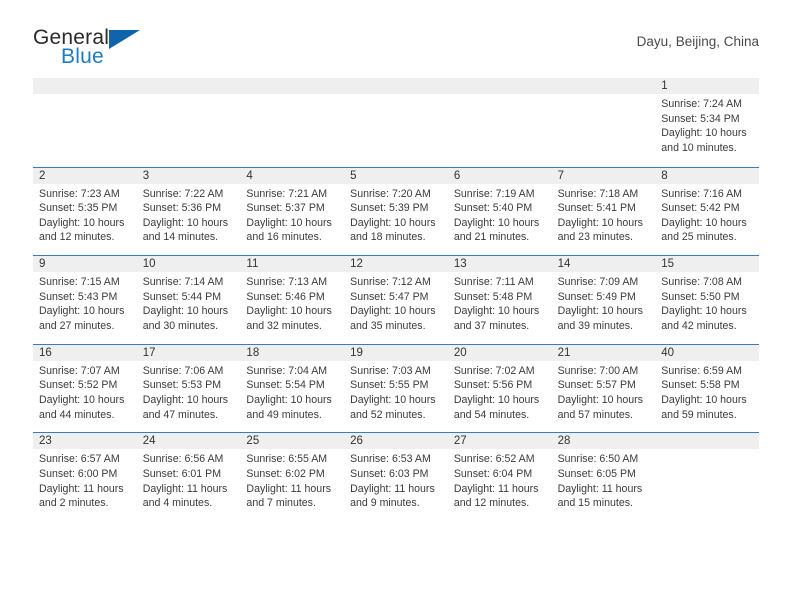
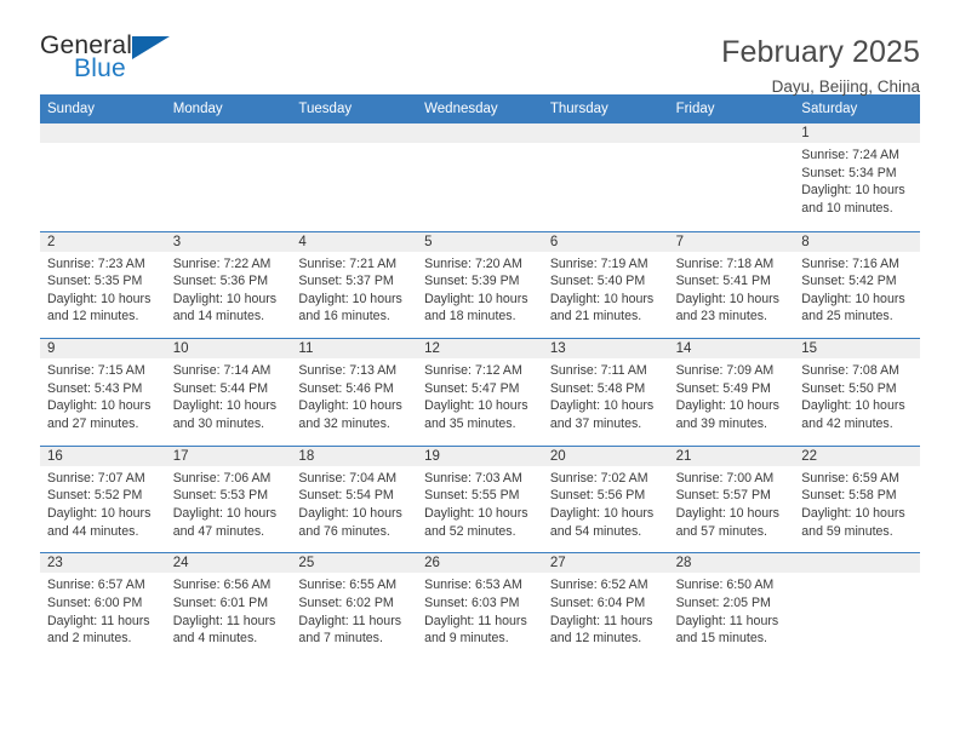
  General
  Blue
+ February 2025
  Dayu, Beijing, China
+ Sunday
+ Monday
+ Tuesday
+ Wednesday
+ Thursday
+ Friday
+ Saturday
  1
  Sunrise: 7:24 AM
  Sunset: 5:34 PM
  Daylight: 10 hours
  and 10 minutes.
  2
  Sunrise: 7:23 AM
  Sunset: 5:35 PM
  Daylight: 10 hours
  and 12 minutes.
  3
  Sunrise: 7:22 AM
  Sunset: 5:36 PM
  Daylight: 10 hours
  and 14 minutes.
  4
  Sunrise: 7:21 AM
  Sunset: 5:37 PM
  Daylight: 10 hours
  and 16 minutes.
  5
  Sunrise: 7:20 AM
  Sunset: 5:39 PM
  Daylight: 10 hours
  and 18 minutes.
  6
  Sunrise: 7:19 AM
  Sunset: 5:40 PM
  Daylight: 10 hours
  and 21 minutes.
  7
  Sunrise: 7:18 AM
  Sunset: 5:41 PM
  Daylight: 10 hours
  and 23 minutes.
  8
  Sunrise: 7:16 AM
  Sunset: 5:42 PM
  Daylight: 10 hours
  and 25 minutes.
  9
  Sunrise: 7:15 AM
  Sunset: 5:43 PM
  Daylight: 10 hours
  and 27 minutes.
  10
  Sunrise: 7:14 AM
  Sunset: 5:44 PM
  Daylight: 10 hours
  and 30 minutes.
  11
  Sunrise: 7:13 AM
  Sunset: 5:46 PM
  Daylight: 10 hours
  and 32 minutes.
  12
  Sunrise: 7:12 AM
  Sunset: 5:47 PM
  Daylight: 10 hours
  and 35 minutes.
  13
  Sunrise: 7:11 AM
  Sunset: 5:48 PM
  Daylight: 10 hours
  and 37 minutes.
  14
  Sunrise: 7:09 AM
  Sunset: 5:49 PM
  Daylight: 10 hours
  and 39 minutes.
  15
  Sunrise: 7:08 AM
  Sunset: 5:50 PM
  Daylight: 10 hours
  and 42 minutes.
  16
  Sunrise: 7:07 AM
  Sunset: 5:52 PM
  Daylight: 10 hours
  and 44 minutes.
  17
  Sunrise: 7:06 AM
  Sunset: 5:53 PM
  Daylight: 10 hours
  and 47 minutes.
  18
  Sunrise: 7:04 AM
  Sunset: 5:54 PM
  Daylight: 10 hours
- and 49 minutes.
+ and 76 minutes.
  19
  Sunrise: 7:03 AM
  Sunset: 5:55 PM
  Daylight: 10 hours
  and 52 minutes.
  20
  Sunrise: 7:02 AM
  Sunset: 5:56 PM
  Daylight: 10 hours
  and 54 minutes.
  21
  Sunrise: 7:00 AM
  Sunset: 5:57 PM
  Daylight: 10 hours
  and 57 minutes.
- 40
+ 22
  Sunrise: 6:59 AM
  Sunset: 5:58 PM
  Daylight: 10 hours
  and 59 minutes.
  23
  Sunrise: 6:57 AM
  Sunset: 6:00 PM
  Daylight: 11 hours
  and 2 minutes.
  24
  Sunrise: 6:56 AM
  Sunset: 6:01 PM
  Daylight: 11 hours
  and 4 minutes.
  25
  Sunrise: 6:55 AM
  Sunset: 6:02 PM
  Daylight: 11 hours
  and 7 minutes.
  26
  Sunrise: 6:53 AM
  Sunset: 6:03 PM
  Daylight: 11 hours
  and 9 minutes.
  27
  Sunrise: 6:52 AM
  Sunset: 6:04 PM
  Daylight: 11 hours
  and 12 minutes.
  28
  Sunrise: 6:50 AM
- Sunset: 6:05 PM
+ Sunset: 2:05 PM
  Daylight: 11 hours
  and 15 minutes.
